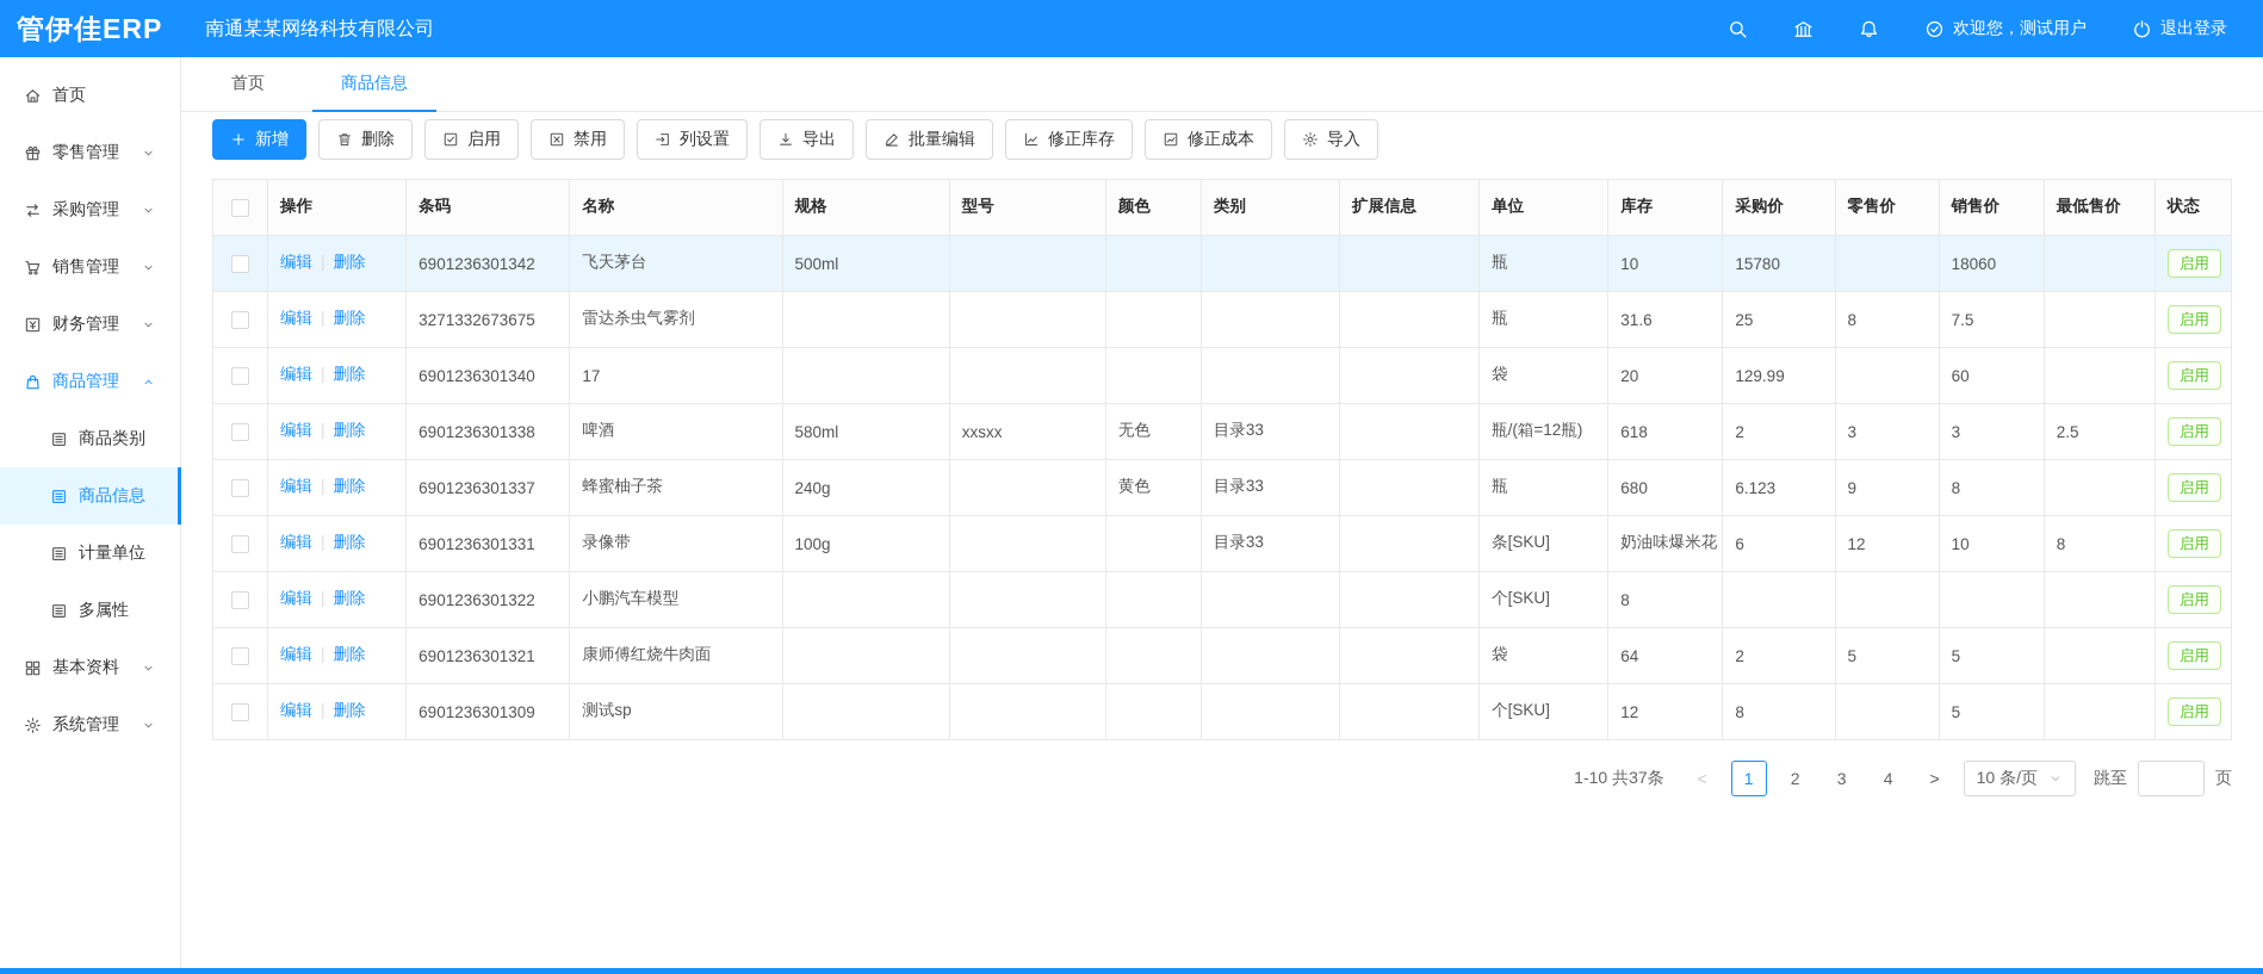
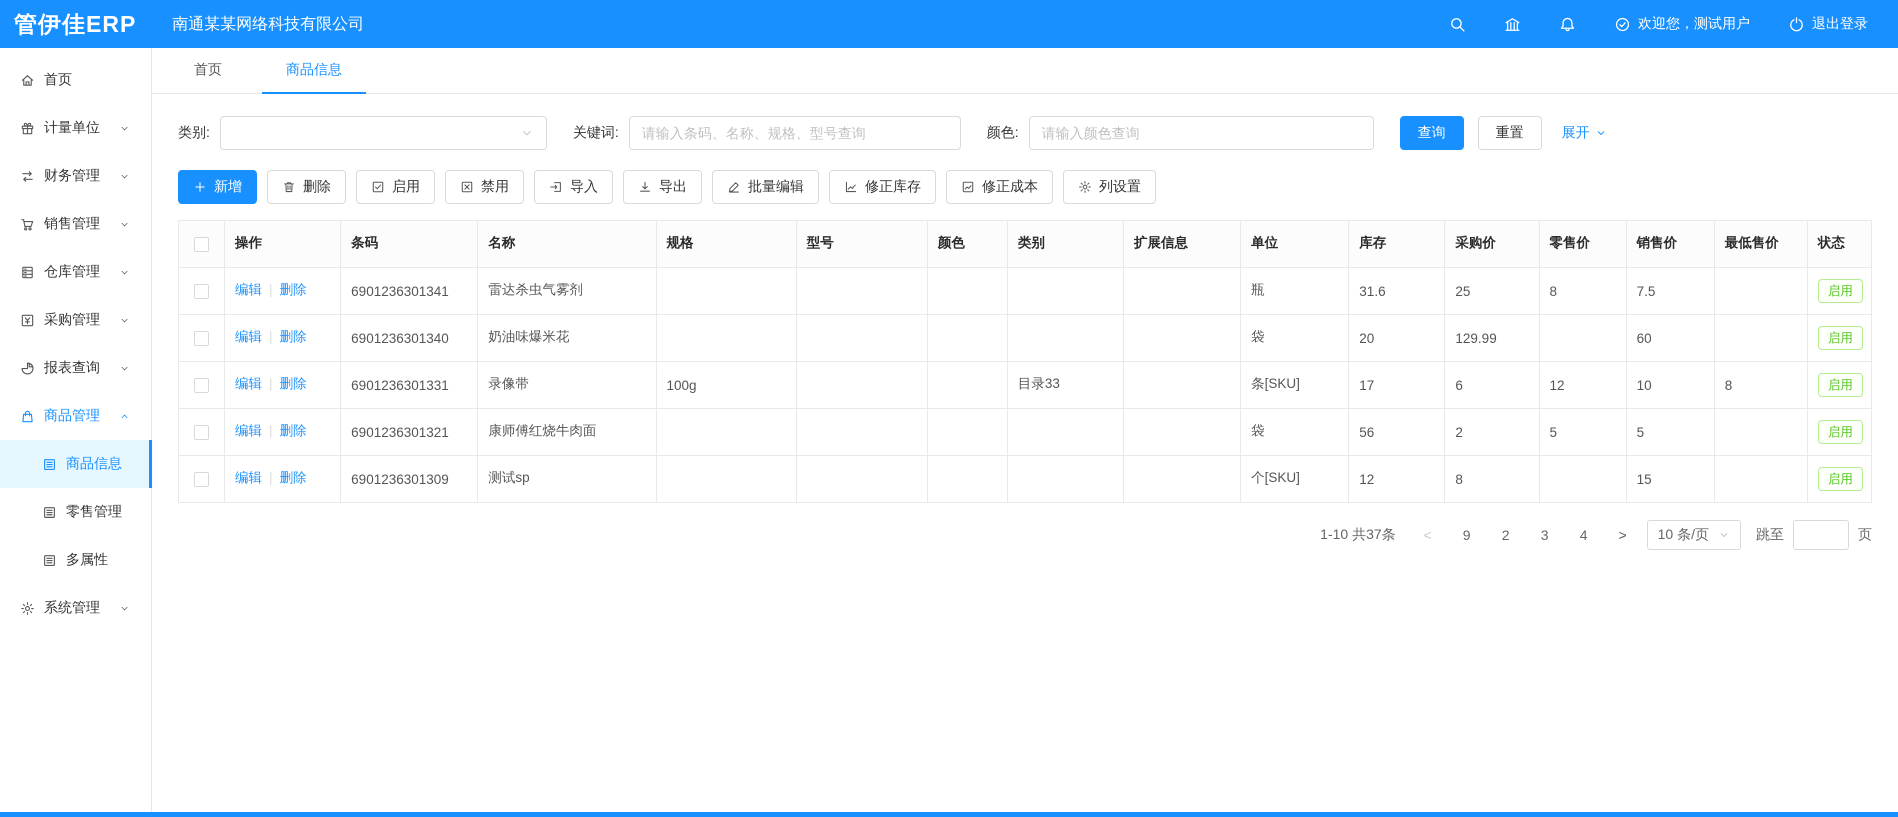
  管伊佳ERP
  南通某某网络科技有限公司
  欢迎您，测试用户
  退出登录
  首页
- 零售管理
+ 计量单位
- 采购管理
+ 财务管理
  销售管理
+ 仓库管理
- 财务管理
+ 采购管理
+ 报表查询
  商品管理
- 商品类别
  商品信息
- 计量单位
+ 零售管理
  多属性
- 基本资料
  系统管理
  首页
  商品信息
+ 类别:
+ 关键词:
+ 请输入条码、名称、规格、型号查询
+ 颜色:
+ 请输入颜色查询
+ 查询
+ 重置
+ 展开
  新增
  删除
  启用
  禁用
- 列设置
+ 导入
  导出
  批量编辑
  修正库存
  修正成本
- 导入
+ 列设置
  	操作	条码	名称	规格	型号	颜色	类别	扩展信息	单位	库存	采购价	零售价	销售价	最低售价	状态
- 	编辑 | 删除	6901236301342	飞天茅台	500ml					瓶	10	15780		18060		启用
- 	编辑 | 删除	3271332673675	雷达杀虫气雾剂						瓶	31.6	25	8	7.5		启用
+ 	编辑 | 删除	6901236301341	雷达杀虫气雾剂						瓶	31.6	25	8	7.5		启用
- 	编辑 | 删除	6901236301340	17						袋	20	129.99		60		启用
+ 	编辑 | 删除	6901236301340	奶油味爆米花						袋	20	129.99		60		启用
- 	编辑 | 删除	6901236301338	啤酒	580ml	xxsxx	无色	目录33		瓶/(箱=12瓶)	618	2	3	3	2.5	启用
- 	编辑 | 删除	6901236301337	蜂蜜柚子茶	240g		黄色	目录33		瓶	680	6.123	9	8		启用
- 	编辑 | 删除	6901236301331	录像带	100g			目录33		条[SKU]	奶油味爆米花	6	12	10	8	启用
+ 	编辑 | 删除	6901236301331	录像带	100g			目录33		条[SKU]	17	6	12	10	8	启用
- 	编辑 | 删除	6901236301322	小鹏汽车模型						个[SKU]	8					启用
- 	编辑 | 删除	6901236301321	康师傅红烧牛肉面						袋	64	2	5	5		启用
+ 	编辑 | 删除	6901236301321	康师傅红烧牛肉面						袋	56	2	5	5		启用
- 	编辑 | 删除	6901236301309	测试sp						个[SKU]	12	8		5		启用
+ 	编辑 | 删除	6901236301309	测试sp						个[SKU]	12	8		15		启用
  1-10 共37条
  <
- 1
+ 9
  2
  3
  4
  >
  10 条/页
  跳至
  页
